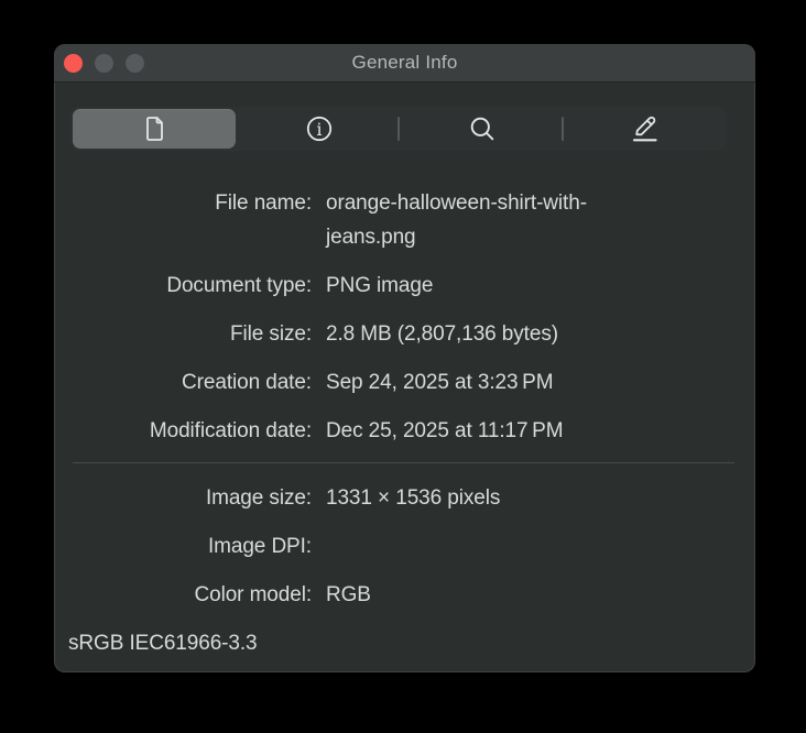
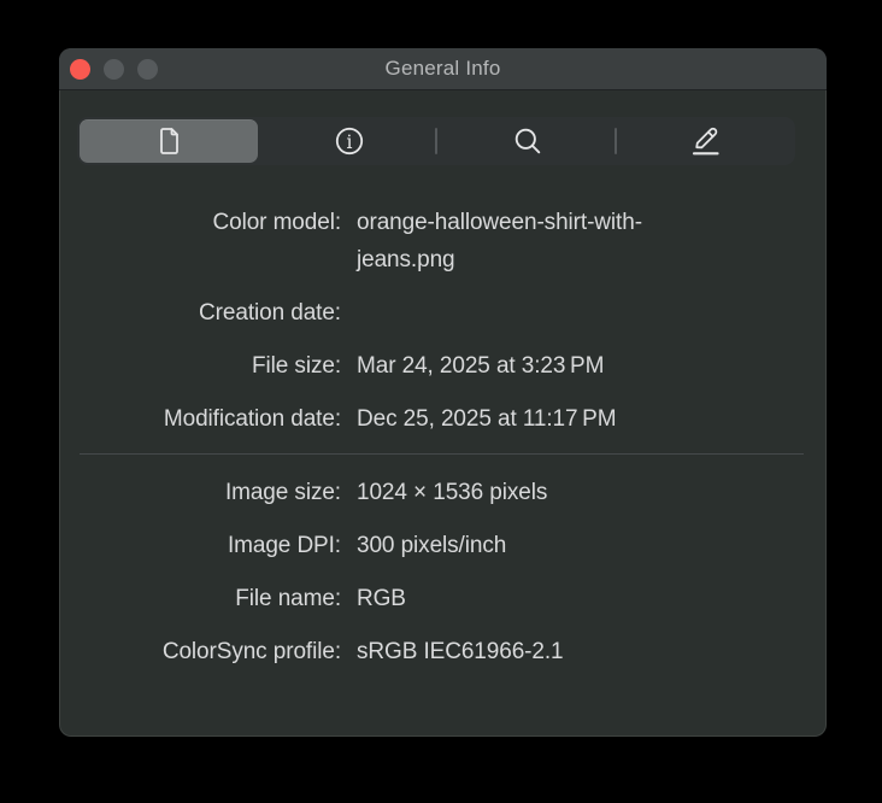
  General Info
  i
- File name:
+ Color model:
  orange-halloween-shirt-with-jeans.png
- Document type:
- PNG image
- File size:
+ Creation date:
- 2.8 MB (2,807,136 bytes)
- Creation date:
+ File size:
- Sep 24, 2025 at 3:23 PM
+ Mar 24, 2025 at 3:23 PM
  Modification date:
  Dec 25, 2025 at 11:17 PM
  Image size:
- 1331 × 1536 pixels
+ 1024 × 1536 pixels
  Image DPI:
+ 300 pixels/inch
- Color model:
+ File name:
  RGB
+ ColorSync profile:
- sRGB IEC61966-3.3
+ sRGB IEC61966-2.1
